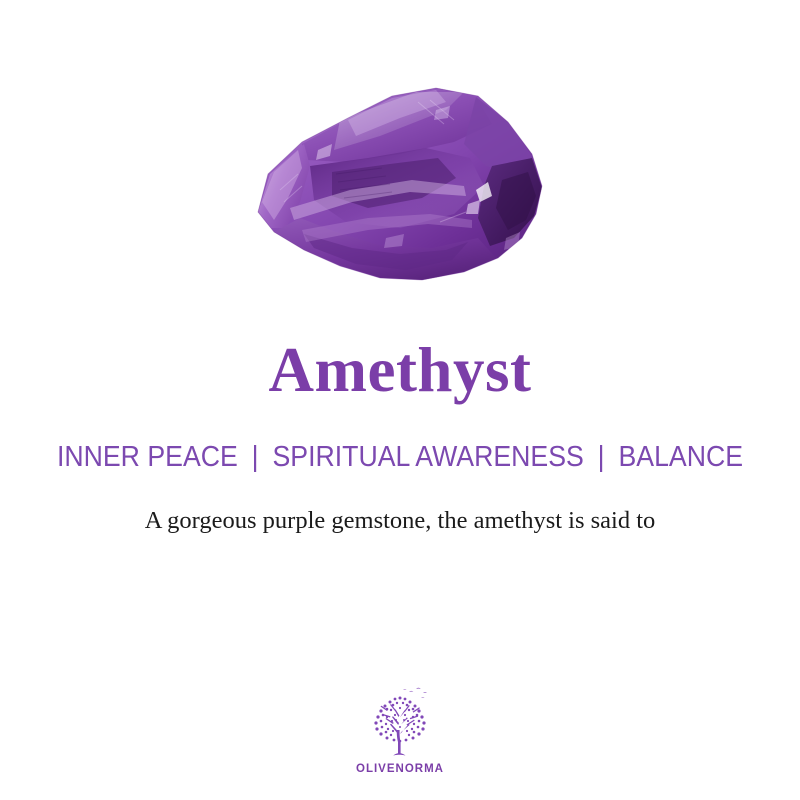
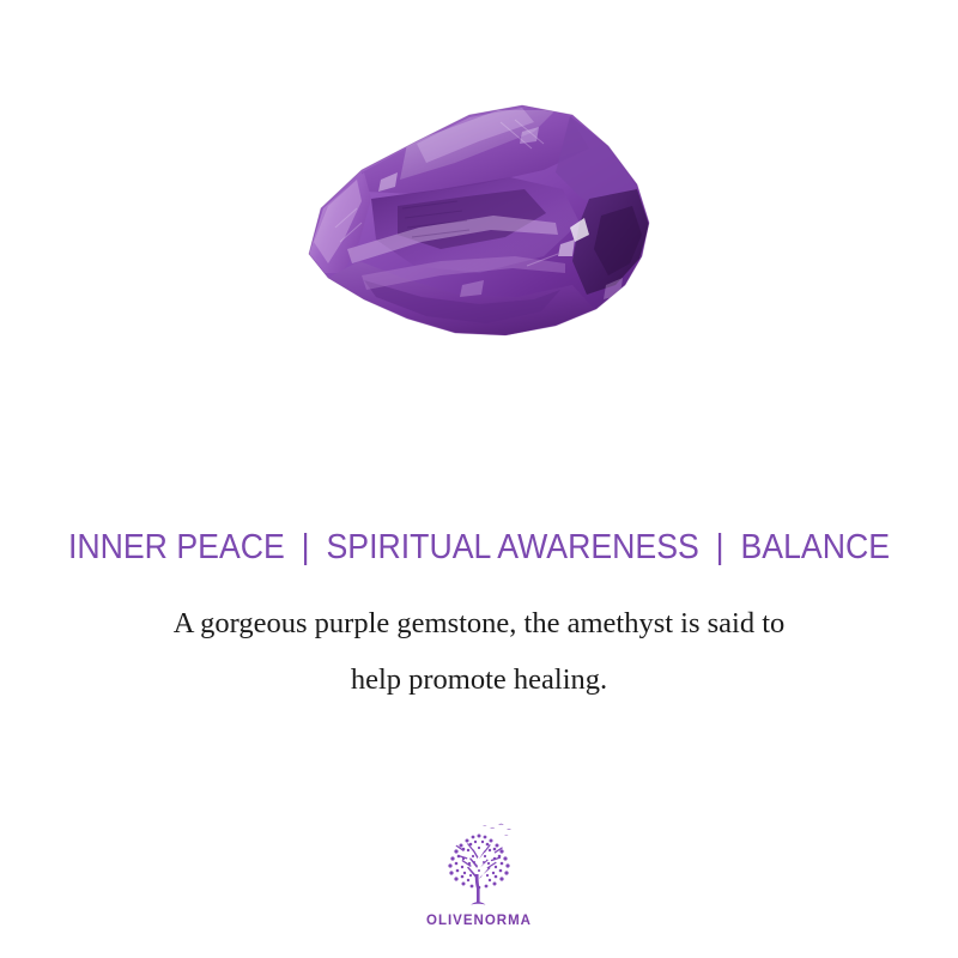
- Amethyst
  INNER PEACE | SPIRITUAL AWARENESS | BALANCE
  A gorgeous purple gemstone, the amethyst is said to
+ help promote healing.
  OLIVENORMA
